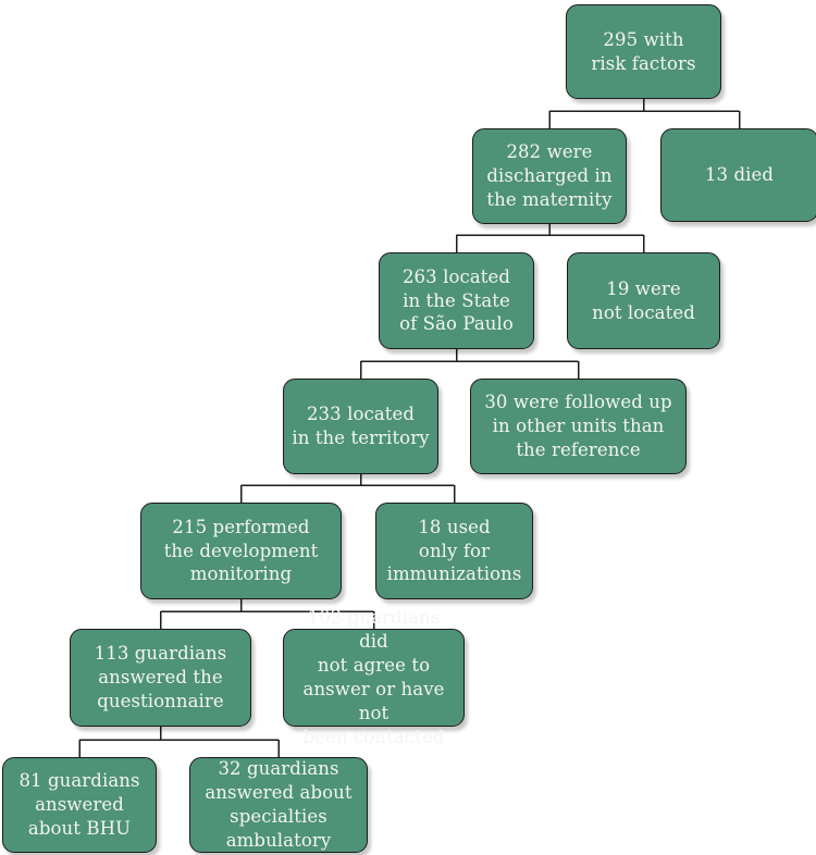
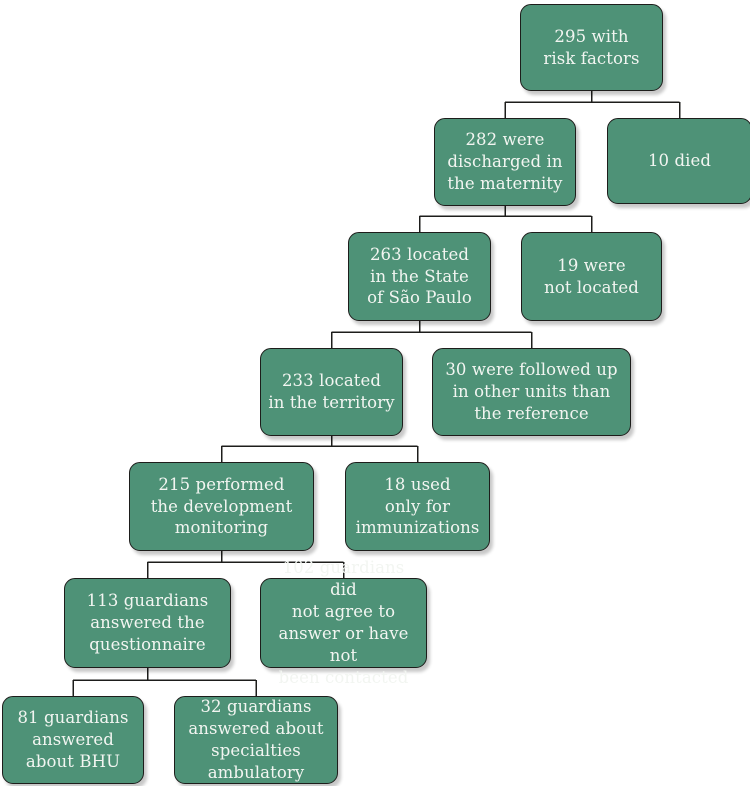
  295 with
  risk factors
  282 were
  discharged in
  the maternity
- 13 died
+ 10 died
  263 located
  in the State
  of São Paulo
  19 were
  not located
  233 located
  in the territory
  30 were followed up
  in other units than
  the reference
  215 performed
  the development
  monitoring
  18 used
  only for
  immunizations
  113 guardians
  answered the
  questionnaire
  102 guardians did
  not agree to
  answer or have not
  been contacted
  81 guardians
  answered
  about BHU
  32 guardians
  answered about
  specialties
  ambulatory
